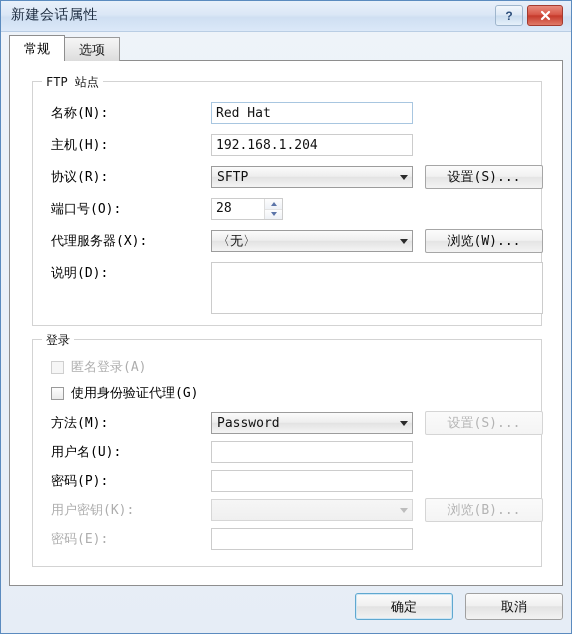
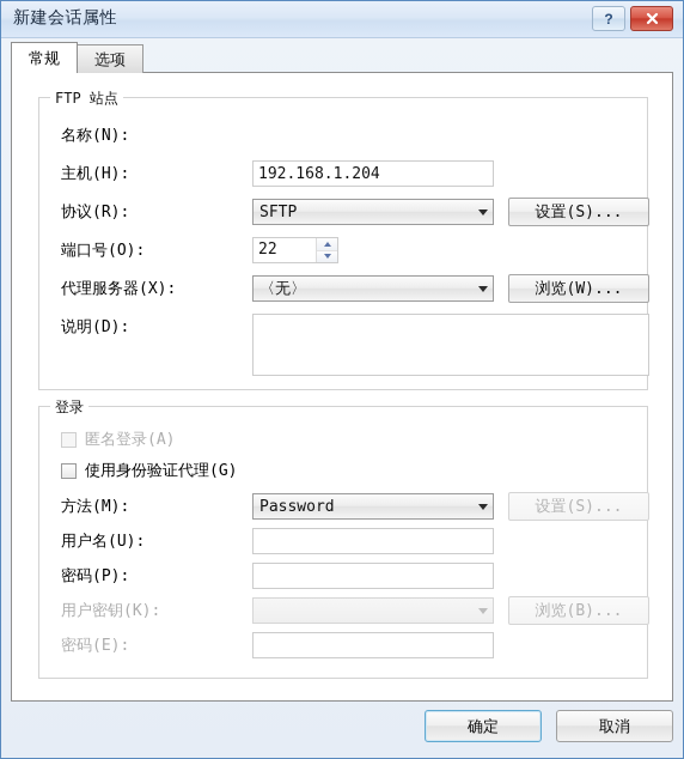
  新建会话属性
  ?
  常规
  选项
  FTP 站点
  名称(N):
- Red Hat
  主机(H):
  192.168.1.204
  协议(R):
  SFTP
  设置(S)...
  端口号(O):
- 28
+ 22
  代理服务器(X):
  〈无〉
  浏览(W)...
  说明(D):
  登录
  匿名登录(A)
  使用身份验证代理(G)
  方法(M):
  Password
  设置(S)...
  用户名(U):
  密码(P):
  用户密钥(K):
  浏览(B)...
  密码(E):
  确定
  取消
